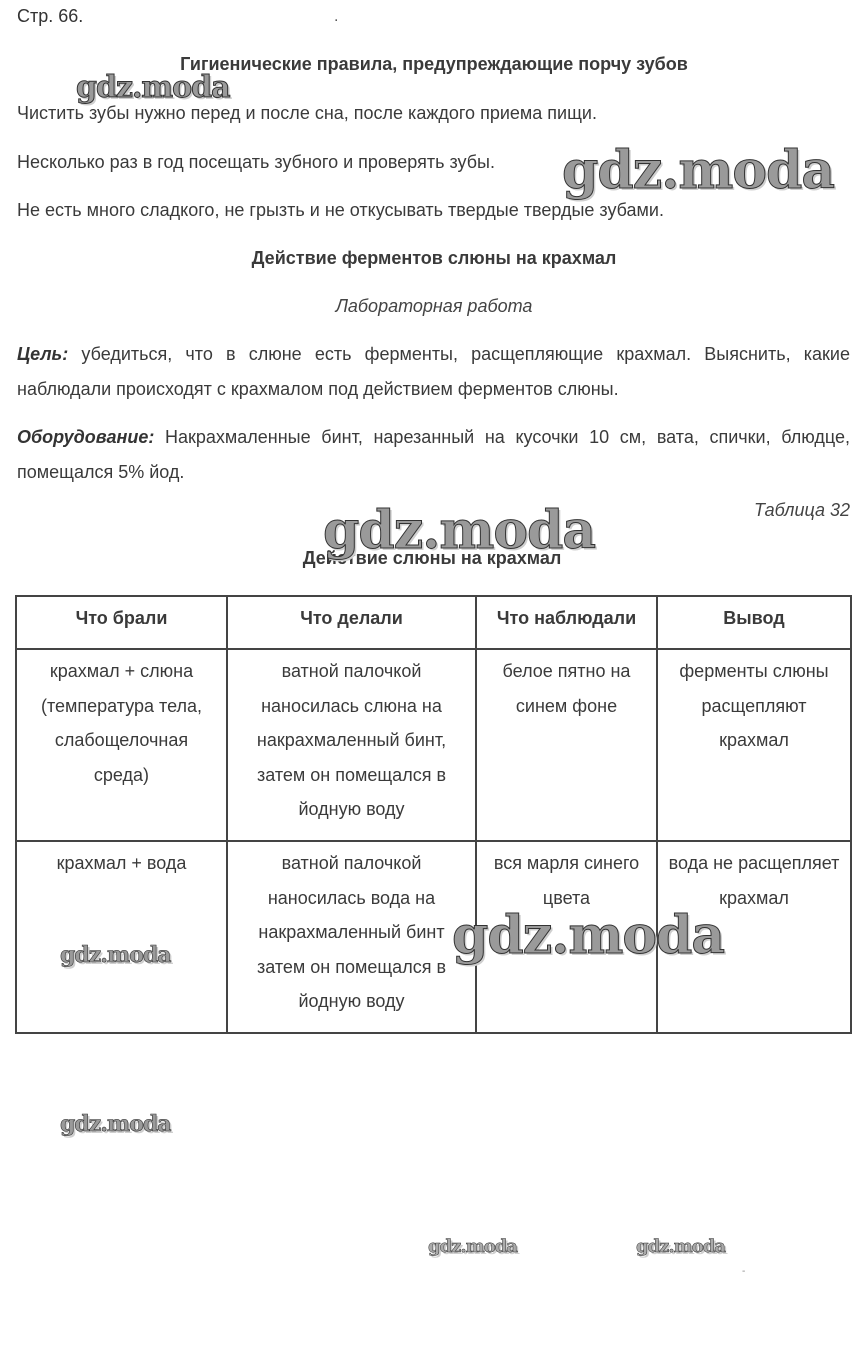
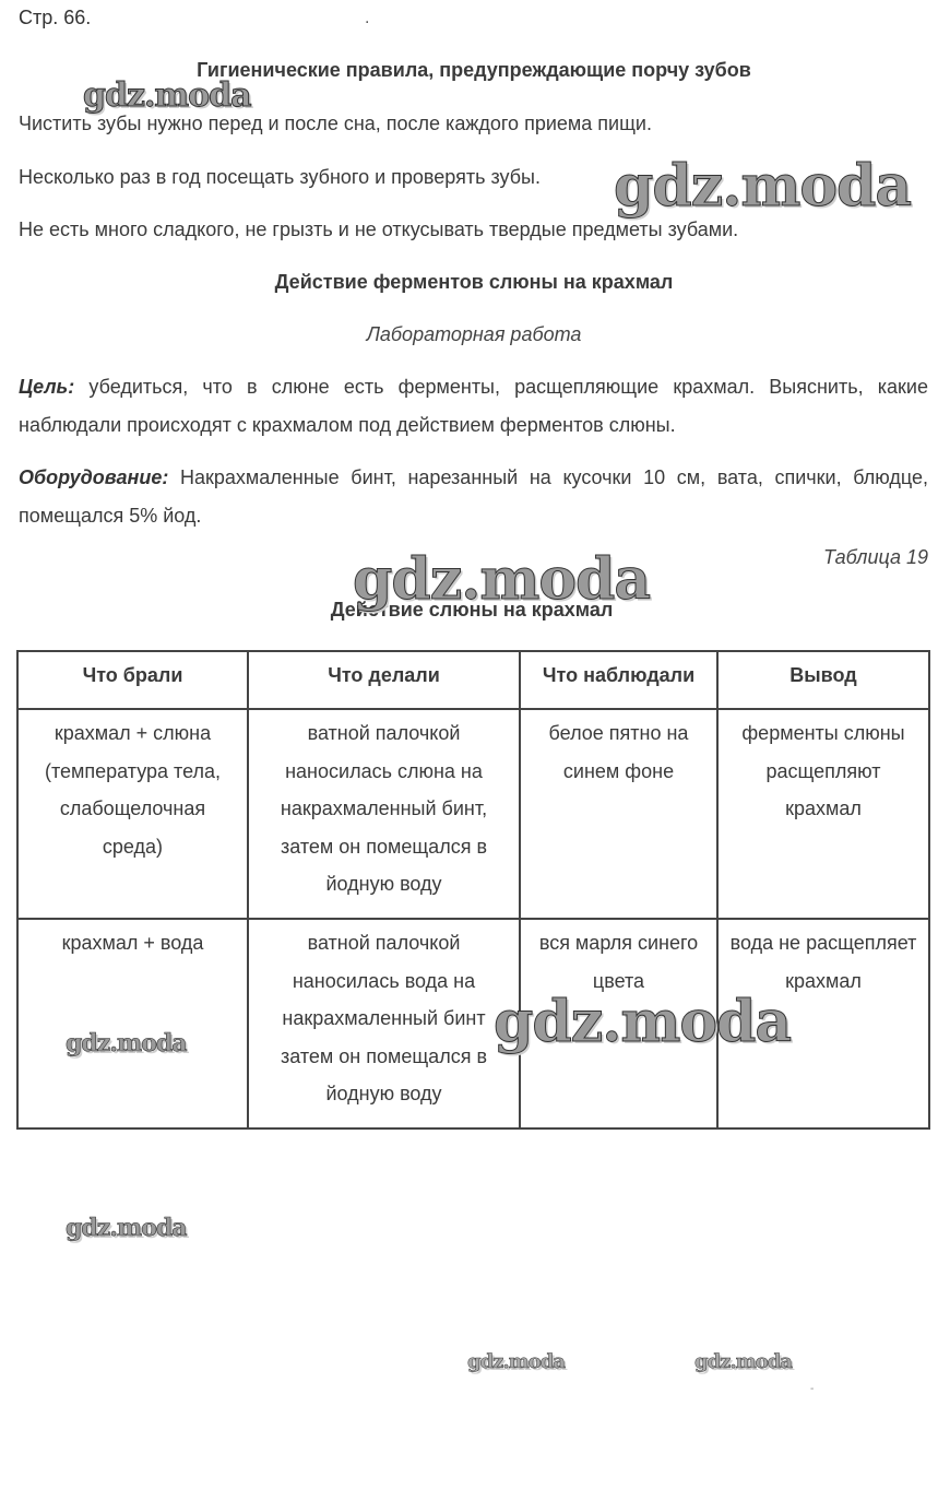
  Стр. 66.
  .
  Гигиенические правила, предупреждающие порчу зубов
  Чистить зубы нужно перед и после сна, после каждого приема пищи.
  Несколько раз в год посещать зубного и проверять зубы.
- Не есть много сладкого, не грызть и не откусывать твердые твердые зубами.
+ Не есть много сладкого, не грызть и не откусывать твердые предметы зубами.
  Действие ферментов слюны на крахмал
  Лабораторная работа
  Цель: убедиться, что в слюне есть ферменты, расщепляющие крахмал. Выяснить, какие наблюдали происходят с крахмалом под действием ферментов слюны.
  Оборудование: Накрахмаленные бинт, нарезанный на кусочки 10 см, вата, спички, блюдце, помещался 5% йод.
- Таблица 32
+ Таблица 19
  Действие слюны на крахмал
  Что брали	Что делали	Что наблюдали	Вывод
  крахмал + слюна (температура тела, слабощелочная среда)	ватной палочкой наносилась слюна на накрахмаленный бинт, затем он помещался в йодную воду	белое пятно на синем фоне	ферменты слюны расщепляют крахмал
  крахмал + вода	ватной палочкой наносилась вода на накрахмаленный бинт затем он помещался в йодную воду	вся марля синего цвета	вода не расщепляет крахмал
  gdz.moda
  gdz.moda
  gdz.moda
  gdz.moda
  gdz.moda
  gdz.moda
  gdz.moda
  gdz.moda
  -
